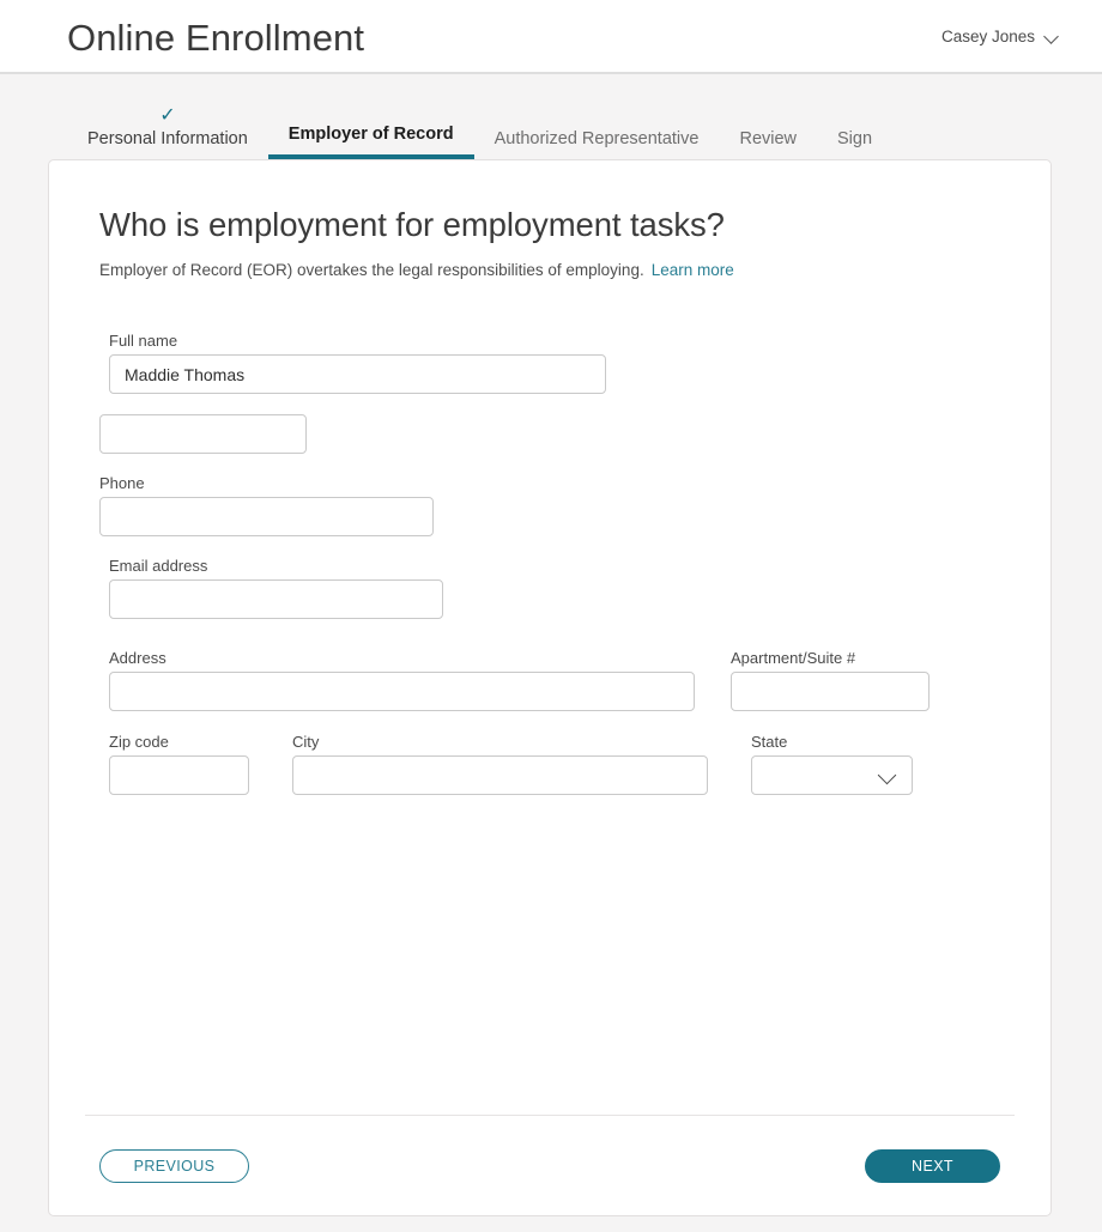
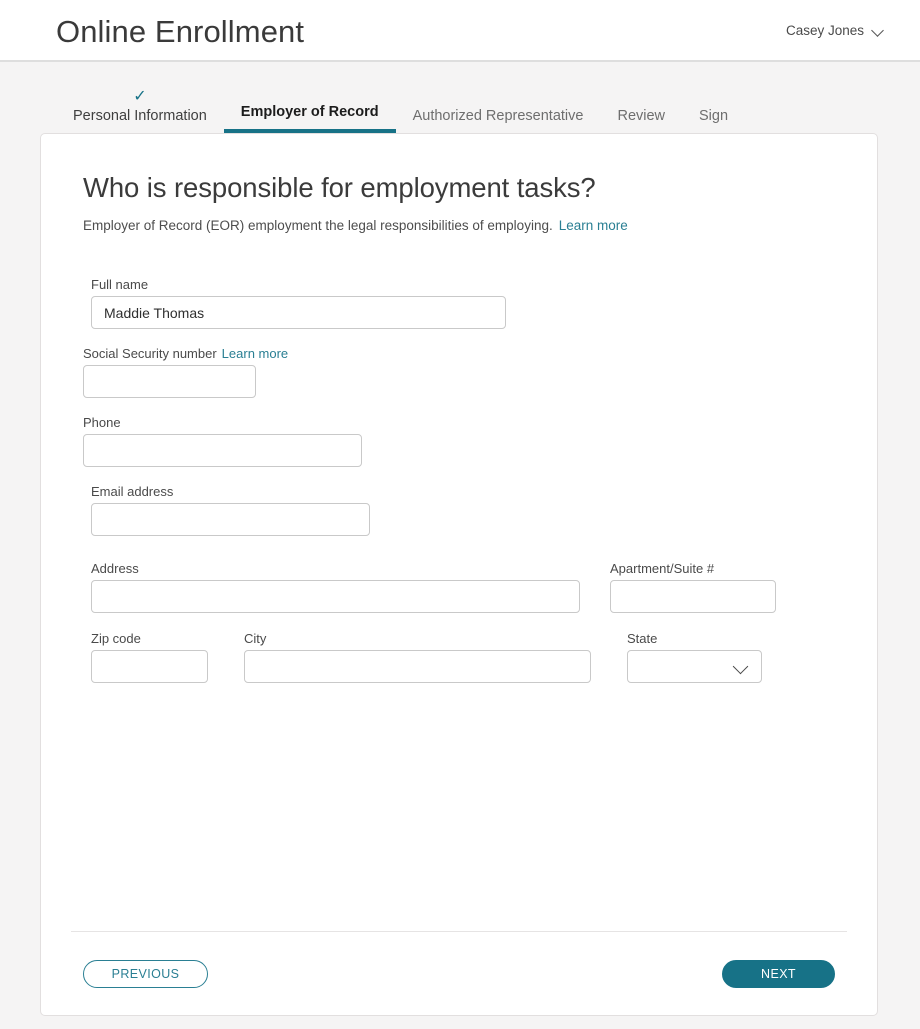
  Online Enrollment
  Casey Jones
  ✓
  Personal Information
  Employer of Record
  Authorized Representative
  Review
  Sign
- Who is employment for employment tasks?
+ Who is responsible for employment tasks?
- Employer of Record (EOR) overtakes the legal responsibilities of employing. Learn more
+ Employer of Record (EOR) employment the legal responsibilities of employing. Learn more
  Full name
  Maddie Thomas
+ Social Security number Learn more
  Phone
  Email address
  Address
  Apartment/Suite #
  Zip code
  City
  State
  PREVIOUS
  NEXT
